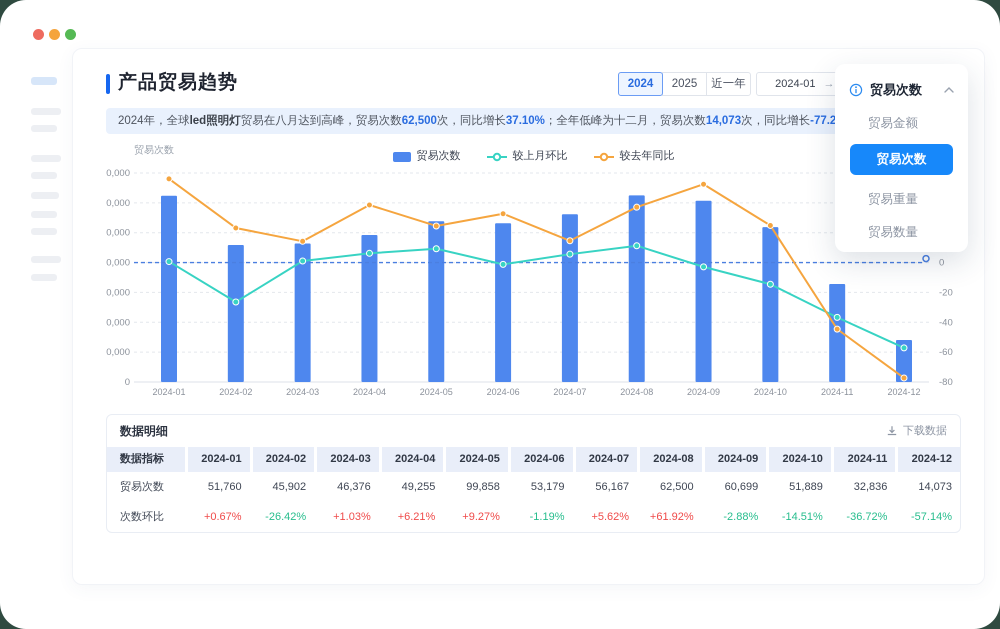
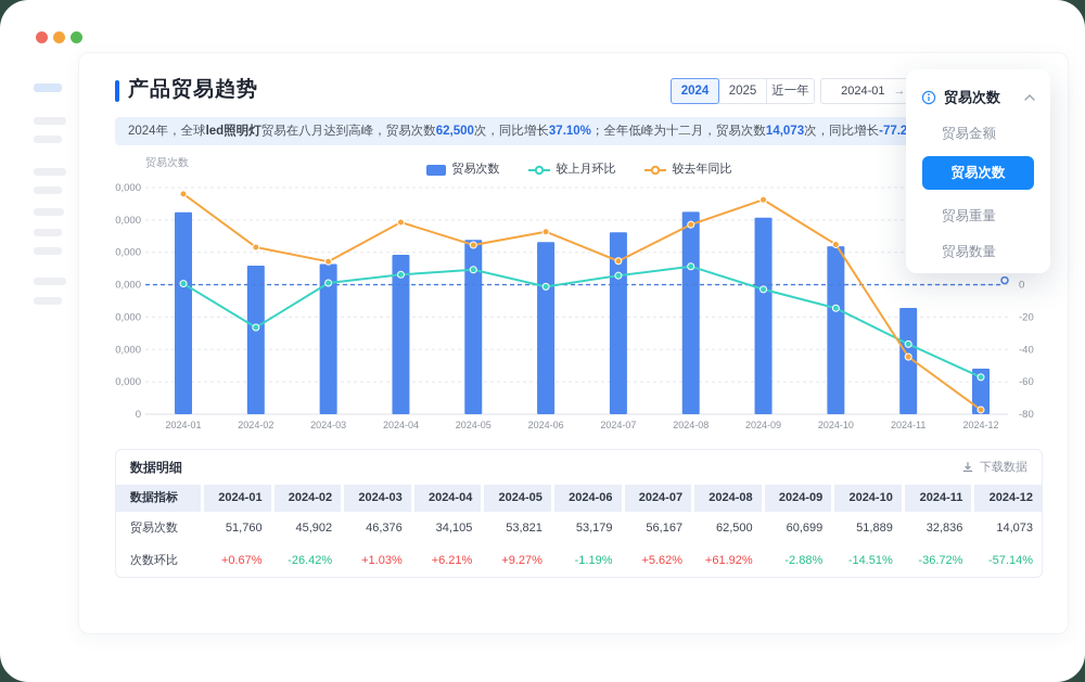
  产品贸易趋势
  2024
  2025
  近一年
  2024-01
  →
  2024年，全球led照明灯贸易在八月达到高峰，贸易次数62,500次，同比增长37.10%；全年低峰为十二月，贸易次数14,073次，同比增长-77.2
  贸易次数
  贸易次数
  较上月环比
  较去年同比
  0
  -80
  0,000
  -60
  0,000
  -40
  0,000
  -20
  0,000
  0
  0,000
  0,000
  0,000
  2024-01
  2024-02
  2024-03
  2024-04
  2024-05
  2024-06
  2024-07
  2024-08
  2024-09
  2024-10
  2024-11
  2024-12
  数据明细
  下载数据
  数据指标
  2024-01
  2024-02
  2024-03
  2024-04
  2024-05
  2024-06
  2024-07
  2024-08
  2024-09
  2024-10
  2024-11
  2024-12
  贸易次数
  51,760
  45,902
  46,376
- 49,255
+ 34,105
- 99,858
+ 53,821
  53,179
  56,167
  62,500
  60,699
  51,889
  32,836
  14,073
  次数环比
  +0.67%
  -26.42%
  +1.03%
  +6.21%
  +9.27%
  -1.19%
  +5.62%
  +61.92%
  -2.88%
  -14.51%
  -36.72%
  -57.14%
  贸易次数
  贸易金额
  贸易次数
  贸易重量
  贸易数量
